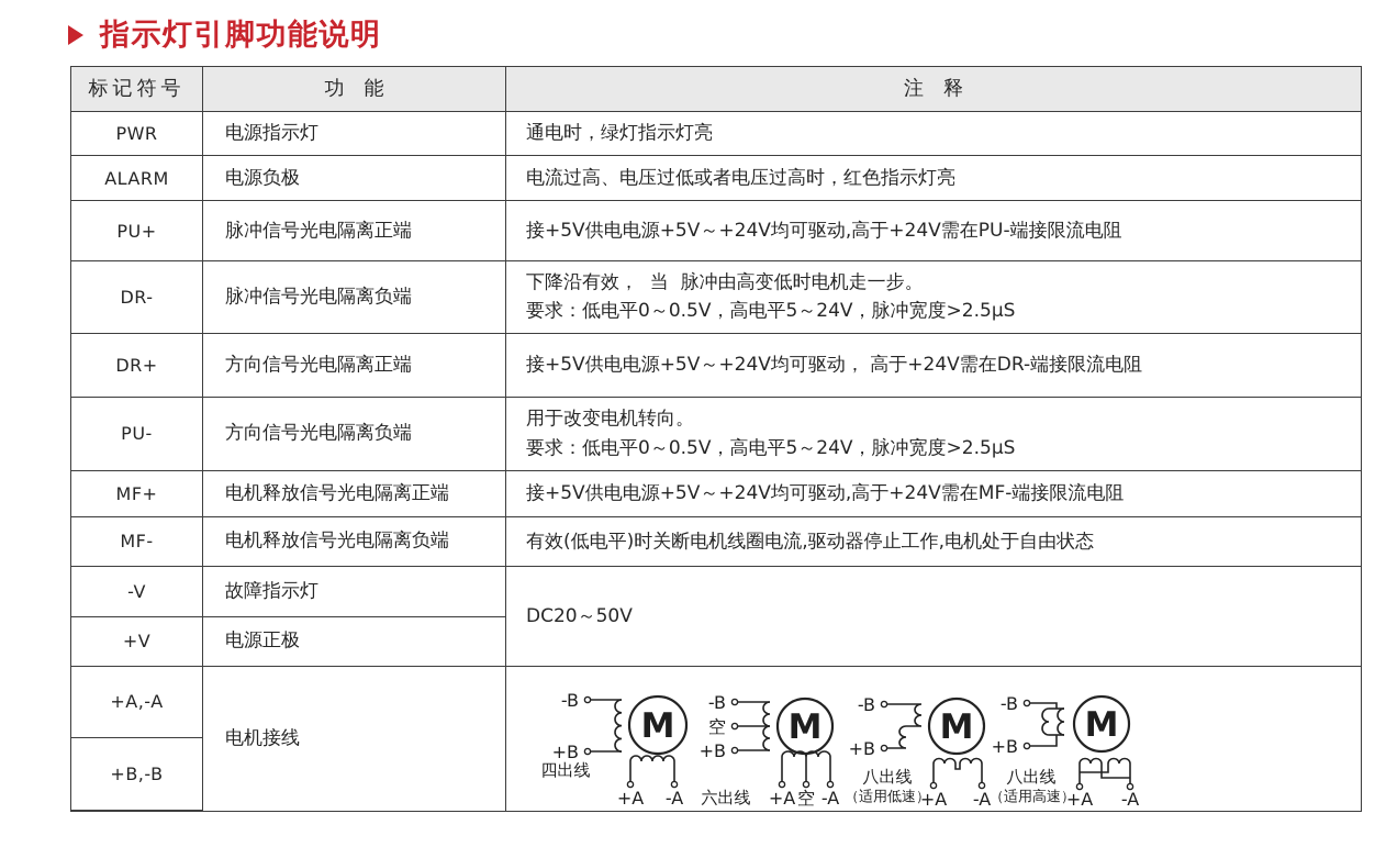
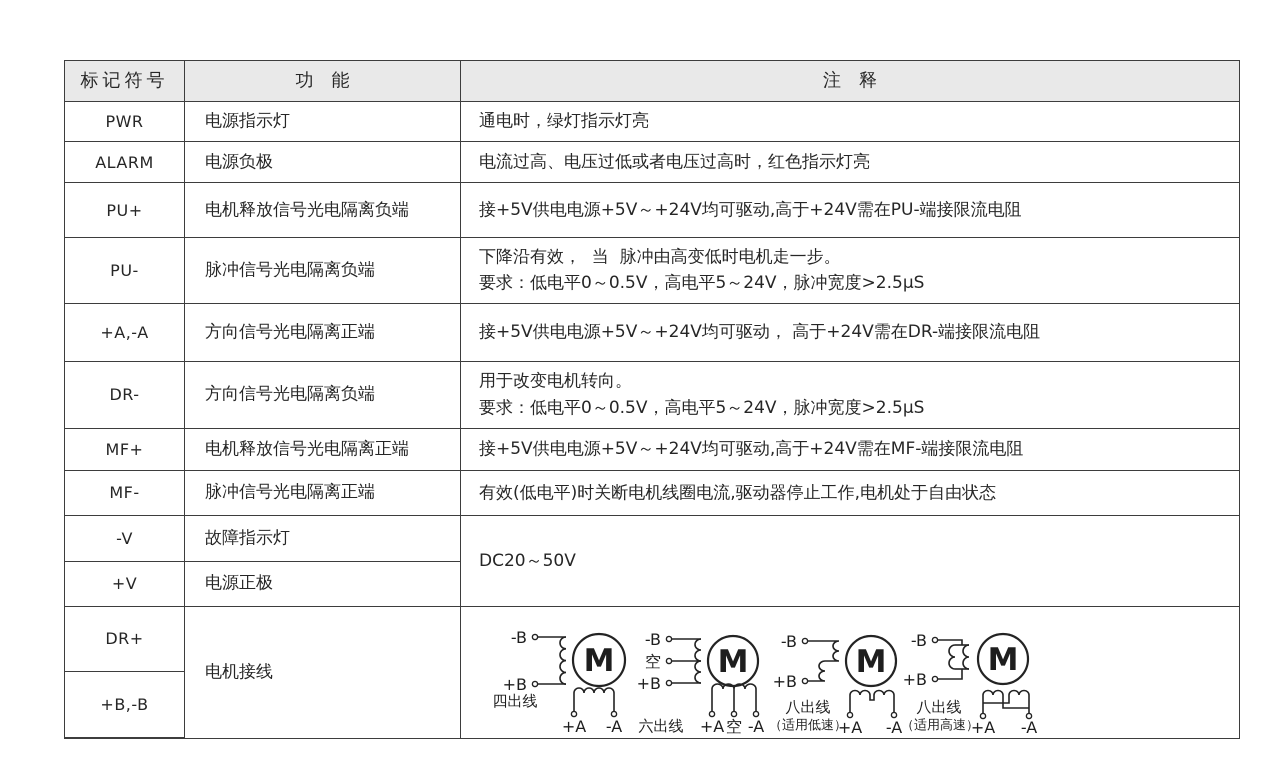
- 指示灯引脚功能说明
  标记符号	功 能	注 释
  PWR	电源指示灯	通电时，绿灯指示灯亮
  ALARM	电源负极	电流过高、电压过低或者电压过高时，红色指示灯亮
- PU+	脉冲信号光电隔离正端	接+5V供电电源+5V～+24V均可驱动,高于+24V需在PU-端接限流电阻
+ PU+	电机释放信号光电隔离负端	接+5V供电电源+5V～+24V均可驱动,高于+24V需在PU-端接限流电阻
- DR-	脉冲信号光电隔离负端	下降沿有效， 当 脉冲由高变低时电机走一步。 要求：低电平0～0.5V，高电平5～24V，脉冲宽度>2.5μS
+ PU-	脉冲信号光电隔离负端	下降沿有效， 当 脉冲由高变低时电机走一步。 要求：低电平0～0.5V，高电平5～24V，脉冲宽度>2.5μS
- DR+	方向信号光电隔离正端	接+5V供电电源+5V～+24V均可驱动， 高于+24V需在DR-端接限流电阻
+ +A,-A	方向信号光电隔离正端	接+5V供电电源+5V～+24V均可驱动， 高于+24V需在DR-端接限流电阻
- PU-	方向信号光电隔离负端	用于改变电机转向。 要求：低电平0～0.5V，高电平5～24V，脉冲宽度>2.5μS
+ DR-	方向信号光电隔离负端	用于改变电机转向。 要求：低电平0～0.5V，高电平5～24V，脉冲宽度>2.5μS
  MF+	电机释放信号光电隔离正端	接+5V供电电源+5V～+24V均可驱动,高于+24V需在MF-端接限流电阻
- MF-	电机释放信号光电隔离负端	有效(低电平)时关断电机线圈电流,驱动器停止工作,电机处于自由状态
+ MF-	脉冲信号光电隔离正端	有效(低电平)时关断电机线圈电流,驱动器停止工作,电机处于自由状态
  -V	故障指示灯	DC20～50V
  +V	电源正极
- +A,-A	电机接线	M -B +B +A -A 四出线 M -B 空 +B +A 空 -A 六出线 M -B +B +A -A 八出线 （适用低速） M -B +B +A -A 八出线 （适用高速）
+ DR+	电机接线	M -B +B +A -A 四出线 M -B 空 +B +A 空 -A 六出线 M -B +B +A -A 八出线 （适用低速） M -B +B +A -A 八出线 （适用高速）
  +B,-B
